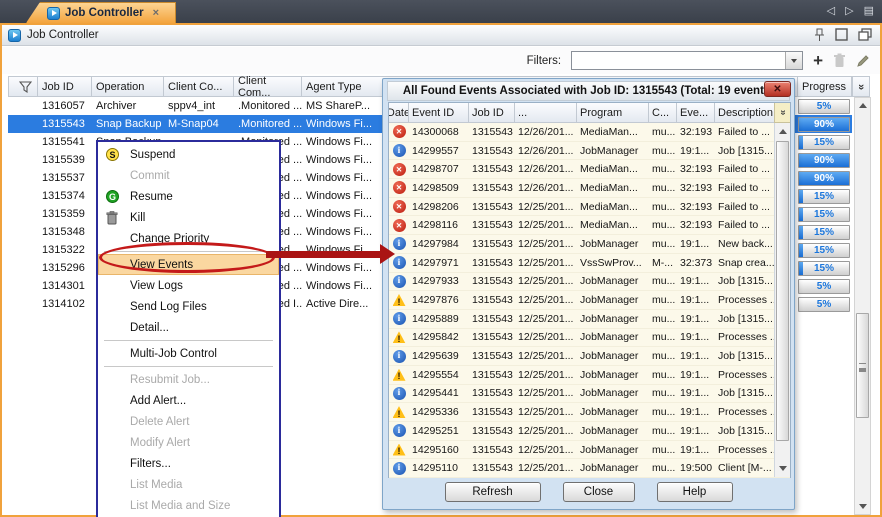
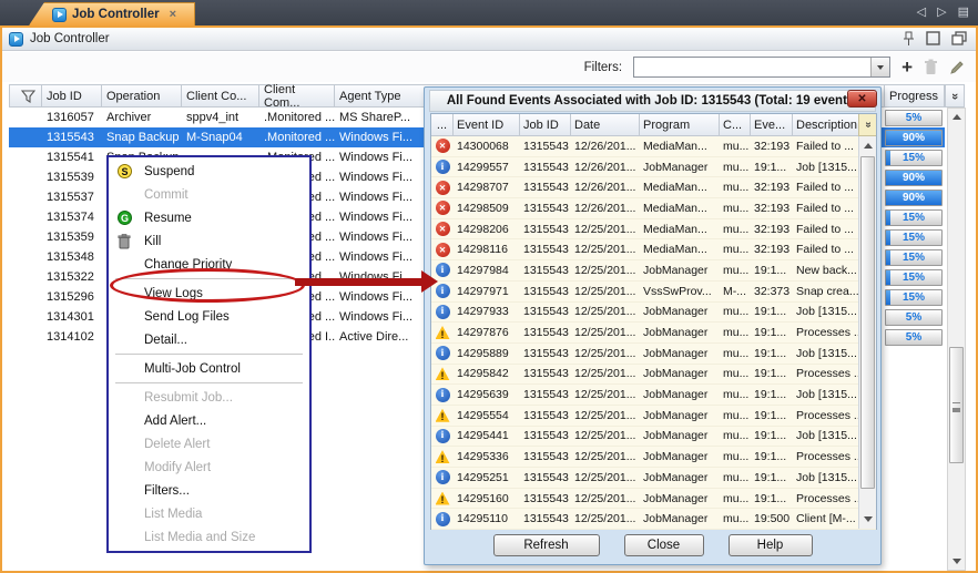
  Job Controller
  ×
  ◁
  ▷
  ▤
  Job Controller
  Filters:
  +
  Job ID
  Operation
  Client Co...
  Client Com...
  Agent Type
  Progress
  1316057
  Archiver
  sppv4_int
  .Monitored ...
  MS ShareP...
  5%
  1315543
  Snap Backup
  M-Snap04
  .Monitored ...
  Windows Fi...
  90%
  1315541
  Windows Fi...
  15%
  1315539
  Windows Fi...
  90%
  1315537
  Windows Fi...
  90%
  1315374
  Windows Fi...
  15%
  1315359
  Windows Fi...
  15%
  1315348
  Windows Fi...
  15%
  1315322
  Windows Fi...
  15%
  1315296
  Windows Fi...
  15%
  1314301
  Windows Fi...
  5%
  1314102
  Active Dire...
  5%
  S
  Suspend
  Commit
  G
  Resume
  Kill
  Change Priority
- View Events
  View Logs
  Send Log Files
  Detail...
  Multi-Job Control
  Resubmit Job...
  Add Alert...
  Delete Alert
  Modify Alert
  Filters...
  List Media
  List Media and Size
  All Found Events Associated with Job ID: 1315543 (Total: 19 event
  ✕
- Date
+ ...
  Event ID
  Job ID
- ...
+ Date
  Program
  C...
  Eve...
  Description
  14300068
  1315543
  12/26/201...
  MediaMan...
  mu...
  32:193
  Failed to ...
  14299557
  1315543
  12/26/201...
  JobManager
  mu...
  19:1...
  Job [1315...
  14298707
  1315543
  12/26/201...
  MediaMan...
  mu...
  32:193
  Failed to ...
  14298509
  1315543
  12/26/201...
  MediaMan...
  mu...
  32:193
  Failed to ...
  14298206
  1315543
  12/25/201...
  MediaMan...
  mu...
  32:193
  Failed to ...
  14298116
  1315543
  12/25/201...
  MediaMan...
  mu...
  32:193
  Failed to ...
  14297984
  1315543
  12/25/201...
  JobManager
  mu...
  19:1...
  New back...
  14297971
  1315543
  12/25/201...
  VssSwProv...
  M-...
  32:373
  Snap crea..
  14297933
  1315543
  12/25/201...
  JobManager
  mu...
  19:1...
  Job [1315...
  14297876
  1315543
  12/25/201...
  JobManager
  mu...
  19:1...
  Processes .
  14295889
  1315543
  12/25/201...
  JobManager
  mu...
  19:1...
  Job [1315...
  14295842
  1315543
  12/25/201...
  JobManager
  mu...
  19:1...
  Processes .
  14295639
  1315543
  12/25/201...
  JobManager
  mu...
  19:1...
  Job [1315...
  14295554
  1315543
  12/25/201...
  JobManager
  mu...
  19:1...
  Processes .
  14295441
  1315543
  12/25/201...
  JobManager
  mu...
  19:1...
  Job [1315...
  14295336
  1315543
  12/25/201...
  JobManager
  mu...
  19:1...
  Processes .
  14295251
  1315543
  12/25/201...
  JobManager
  mu...
  19:1...
  Job [1315...
  14295160
  1315543
  12/25/201...
  JobManager
  mu...
  19:1...
  Processes .
  14295110
  1315543
  12/25/201...
  JobManager
  mu...
  19:500
  Client [M-...
  Refresh
  Close
  Help
